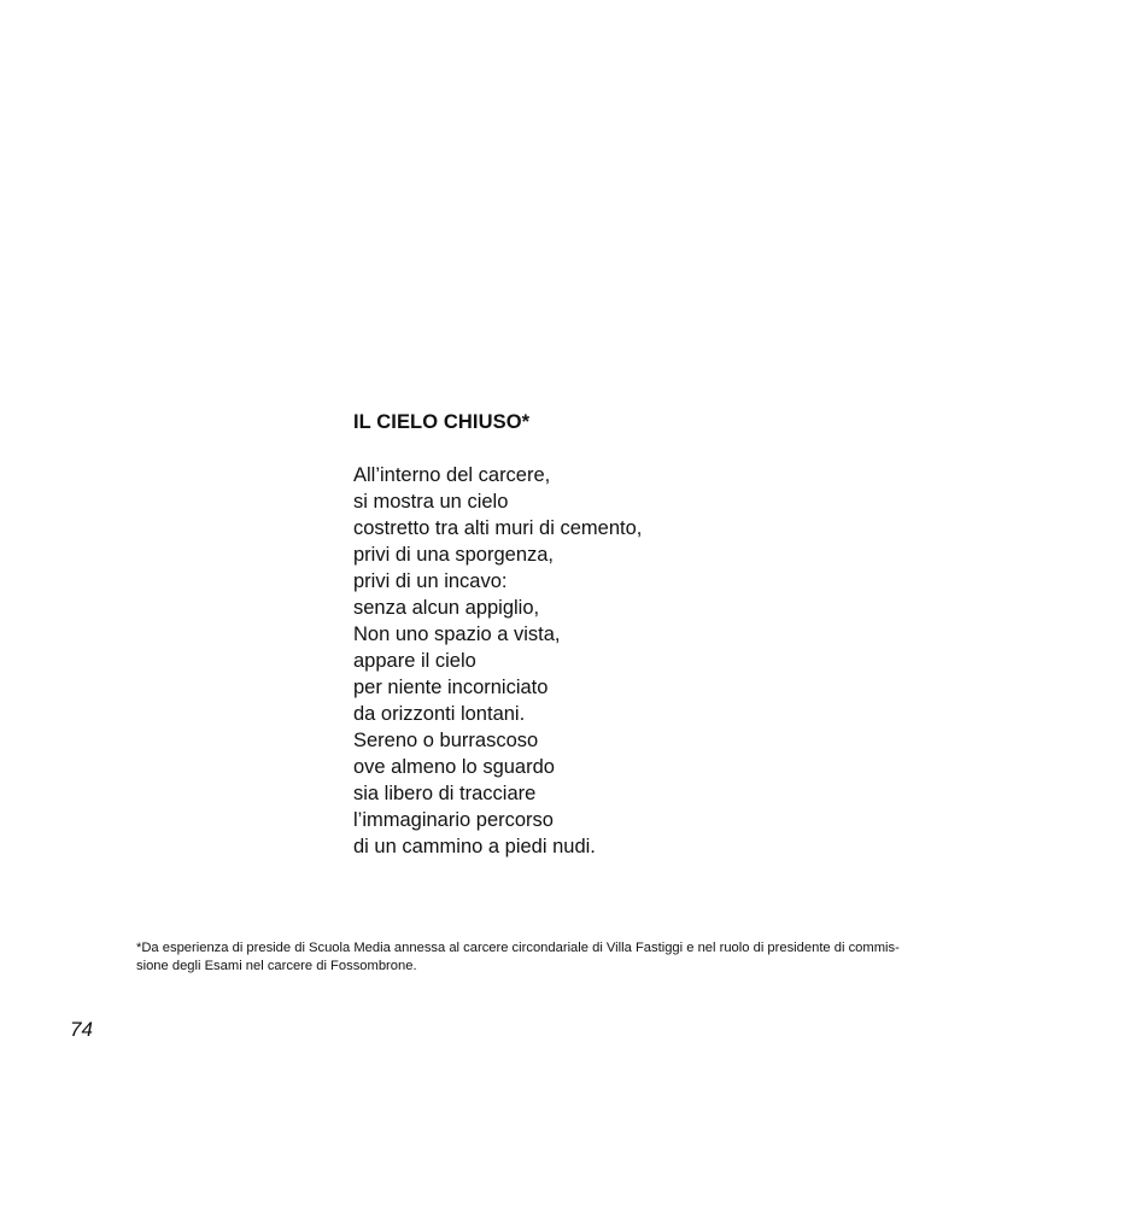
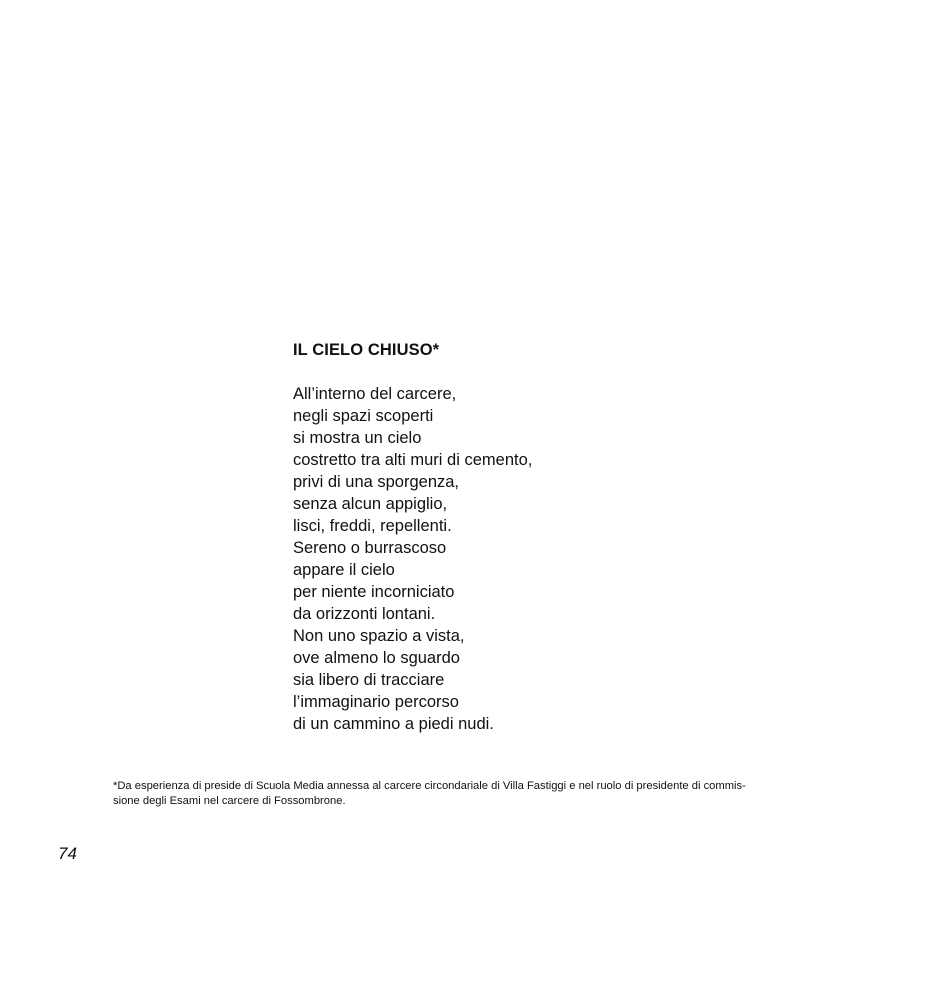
  IL CIELO CHIUSO*
  All’interno del carcere,
+ negli spazi scoperti
  si mostra un cielo
  costretto tra alti muri di cemento,
  privi di una sporgenza,
- privi di un incavo:
  senza alcun appiglio,
+ lisci, freddi, repellenti.
- Non uno spazio a vista,
+ Sereno o burrascoso
  appare il cielo
  per niente incorniciato
  da orizzonti lontani.
- Sereno o burrascoso
+ Non uno spazio a vista,
  ove almeno lo sguardo
  sia libero di tracciare
  l’immaginario percorso
  di un cammino a piedi nudi.
  *Da esperienza di preside di Scuola Media annessa al carcere circondariale di Villa Fastiggi e nel ruolo di presidente di commis-
  sione degli Esami nel carcere di Fossombrone.
  74
